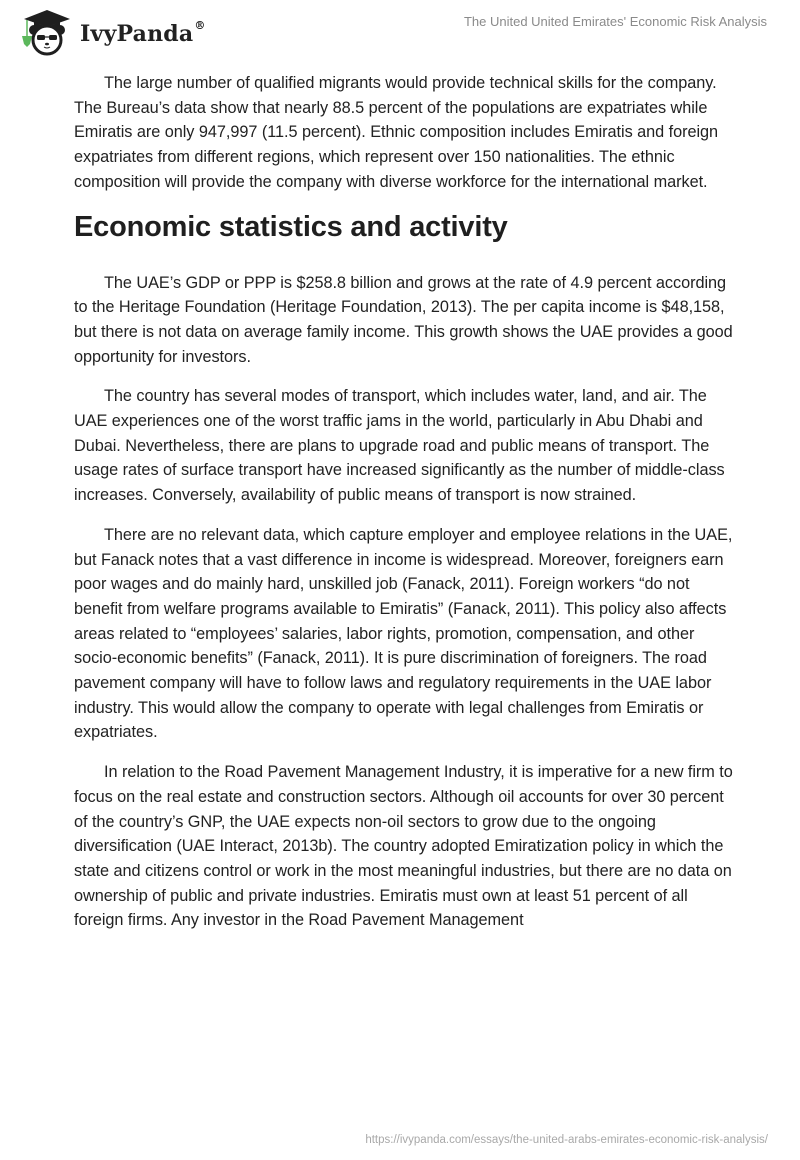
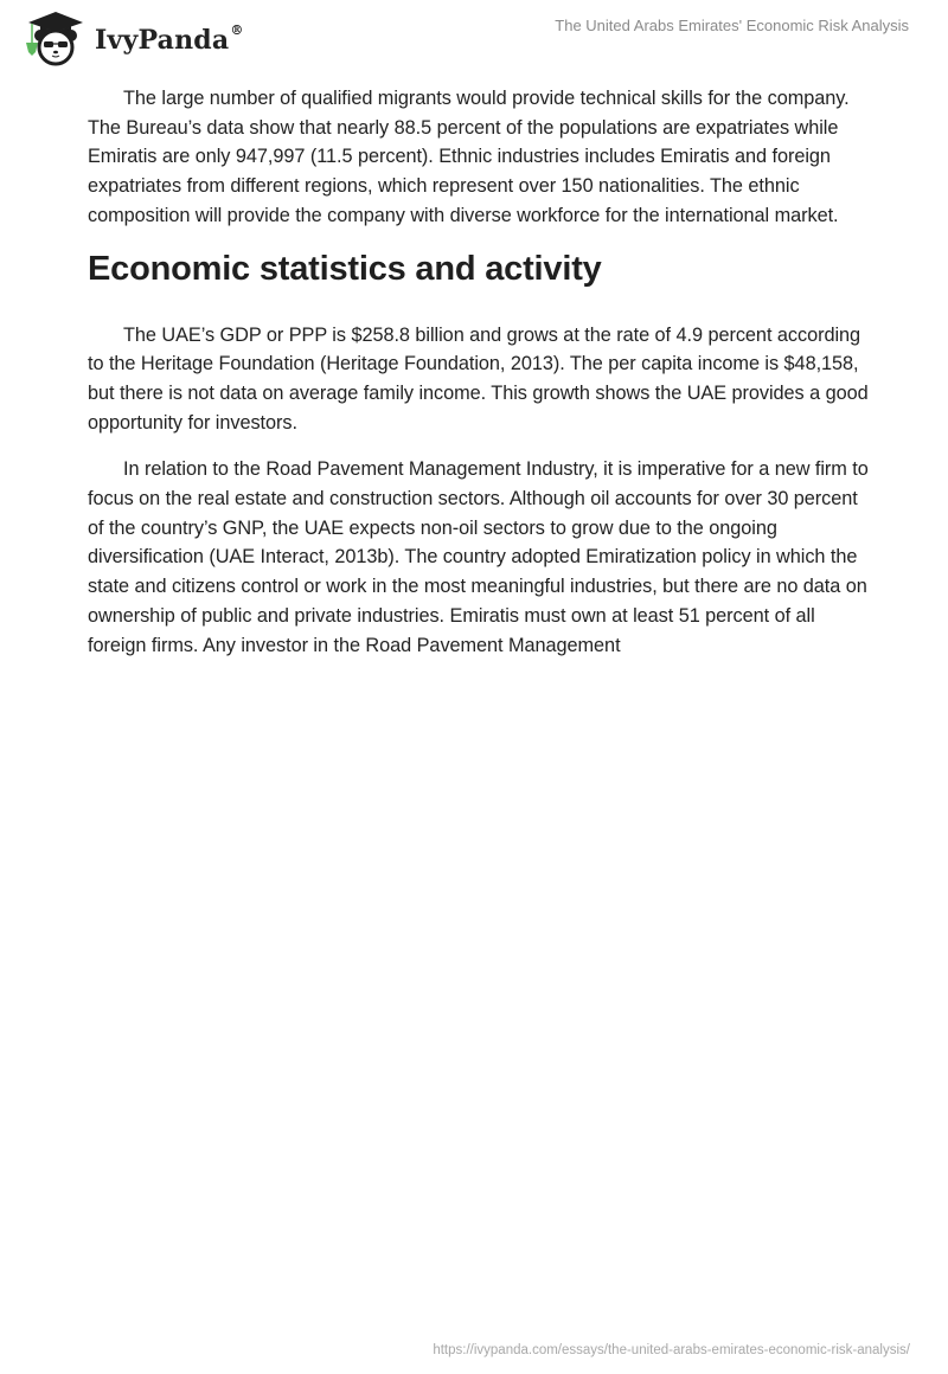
  IvyPanda®
- The United United Emirates' Economic Risk Analysis
+ The United Arabs Emirates' Economic Risk Analysis
- The large number of qualified migrants would provide technical skills for the company. The Bureau’s data show that nearly 88.5 percent of the populations are expatriates while Emiratis are only 947,997 (11.5 percent). Ethnic composition includes Emiratis and foreign expatriates from different regions, which represent over 150 nationalities. The ethnic composition will provide the company with diverse workforce for the international market.
+ The large number of qualified migrants would provide technical skills for the company. The Bureau’s data show that nearly 88.5 percent of the populations are expatriates while Emiratis are only 947,997 (11.5 percent). Ethnic industries includes Emiratis and foreign expatriates from different regions, which represent over 150 nationalities. The ethnic composition will provide the company with diverse workforce for the international market.
  Economic statistics and activity
  The UAE’s GDP or PPP is $258.8 billion and grows at the rate of 4.9 percent according to the Heritage Foundation (Heritage Foundation, 2013). The per capita income is $48,158, but there is not data on average family income. This growth shows the UAE provides a good opportunity for investors.
- The country has several modes of transport, which includes water, land, and air. The UAE experiences one of the worst traffic jams in the world, particularly in Abu Dhabi and Dubai. Nevertheless, there are plans to upgrade road and public means of transport. The usage rates of surface transport have increased significantly as the number of middle-class increases. Conversely, availability of public means of transport is now strained.
- There are no relevant data, which capture employer and employee relations in the UAE, but Fanack notes that a vast difference in income is widespread. Moreover, foreigners earn poor wages and do mainly hard, unskilled job (Fanack, 2011). Foreign workers “do not benefit from welfare programs available to Emiratis” (Fanack, 2011). This policy also affects areas related to “employees’ salaries, labor rights, promotion, compensation, and other socio-economic benefits” (Fanack, 2011). It is pure discrimination of foreigners. The road pavement company will have to follow laws and regulatory requirements in the UAE labor industry. This would allow the company to operate with legal challenges from Emiratis or expatriates.
  In relation to the Road Pavement Management Industry, it is imperative for a new firm to focus on the real estate and construction sectors. Although oil accounts for over 30 percent of the country’s GNP, the UAE expects non-oil sectors to grow due to the ongoing diversification (UAE Interact, 2013b). The country adopted Emiratization policy in which the state and citizens control or work in the most meaningful industries, but there are no data on ownership of public and private industries. Emiratis must own at least 51 percent of all foreign firms. Any investor in the Road Pavement Management
  https://ivypanda.com/essays/the-united-arabs-emirates-economic-risk-analysis/
